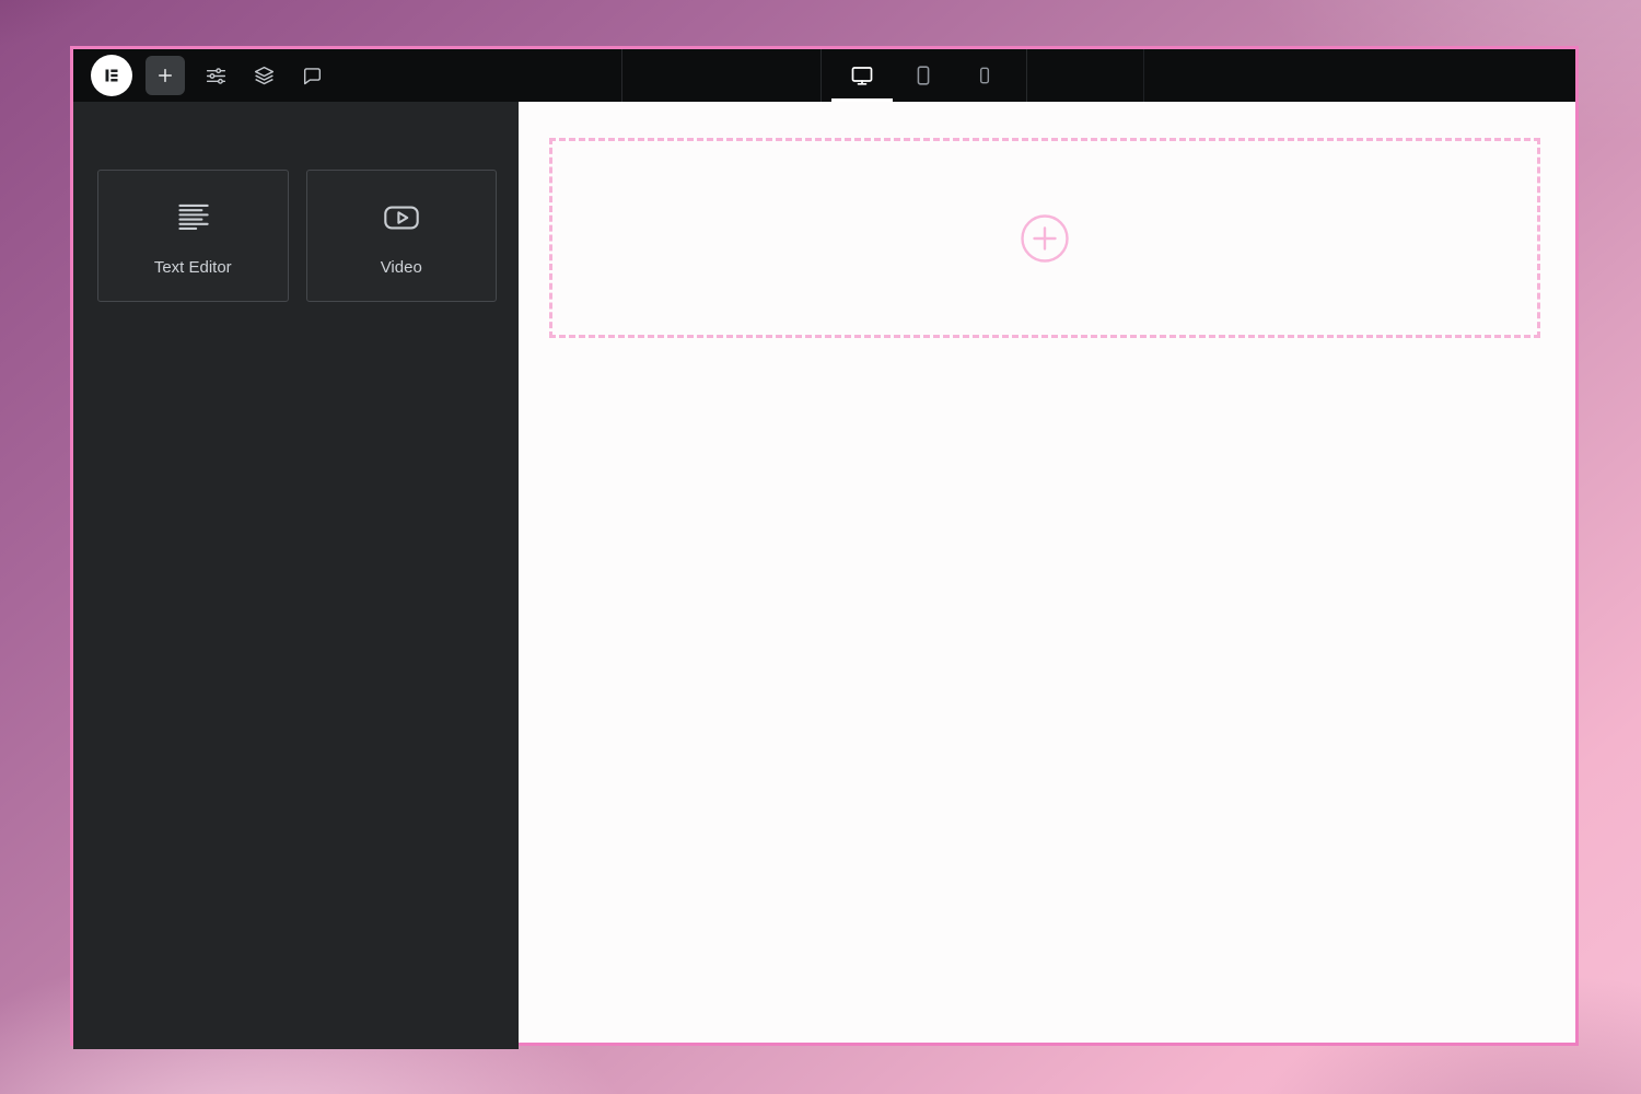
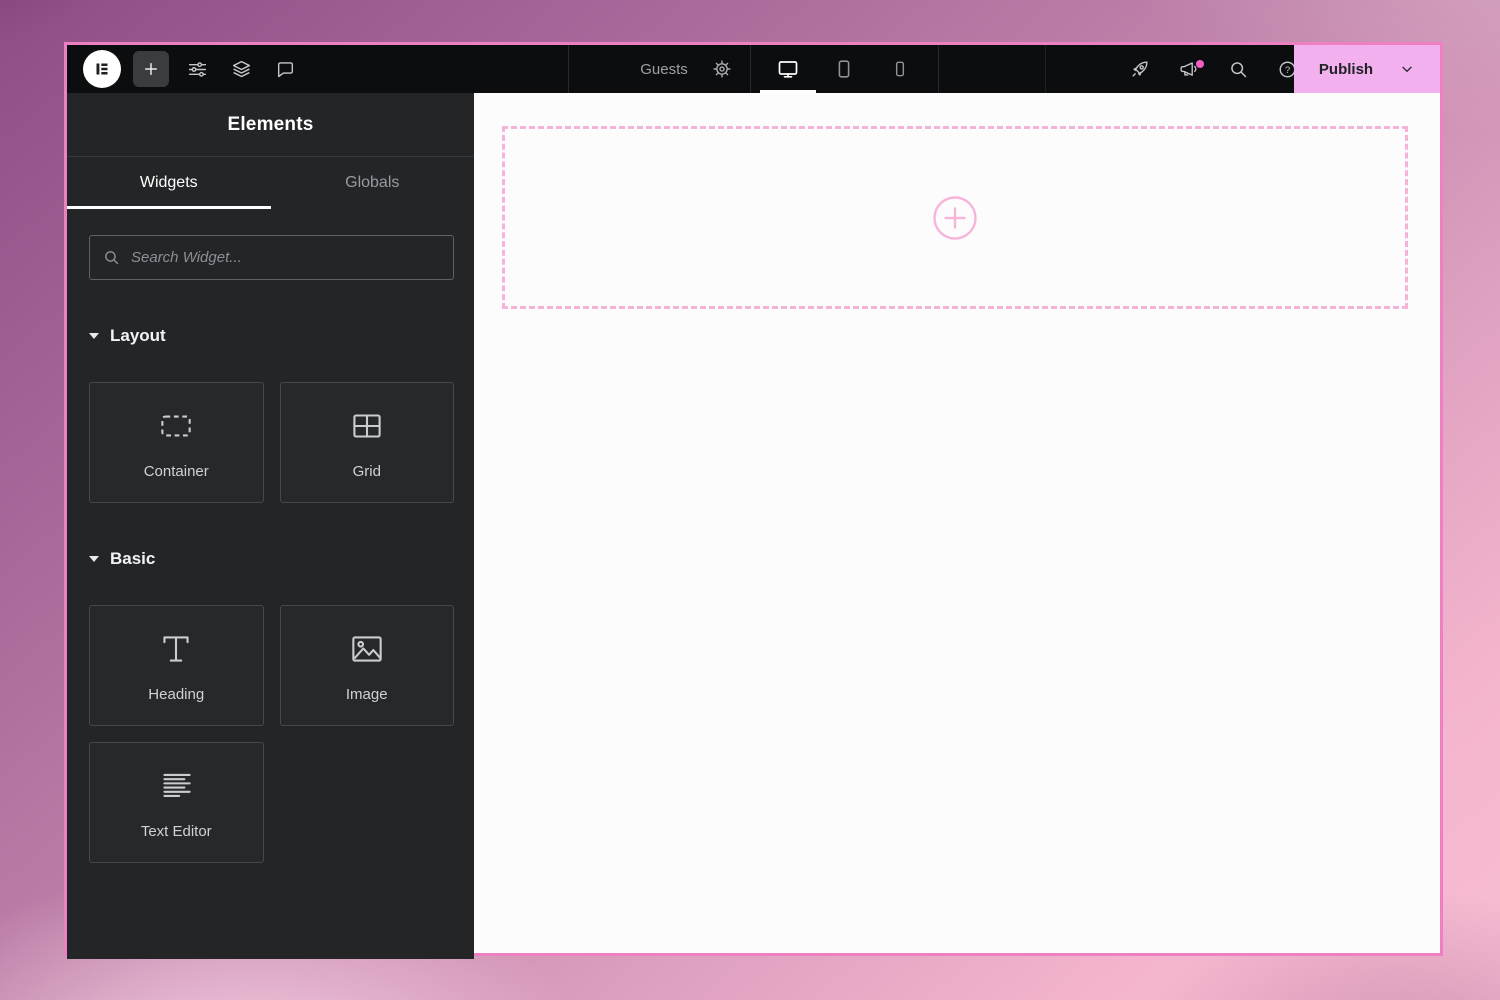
+ Guests
+ ?
+ Publish
+ Elements
+ Widgets
+ Globals
+ Search Widget...
+ Layout
+ Container
+ Grid
+ Basic
+ Heading
+ Image
  Text Editor
- Video
